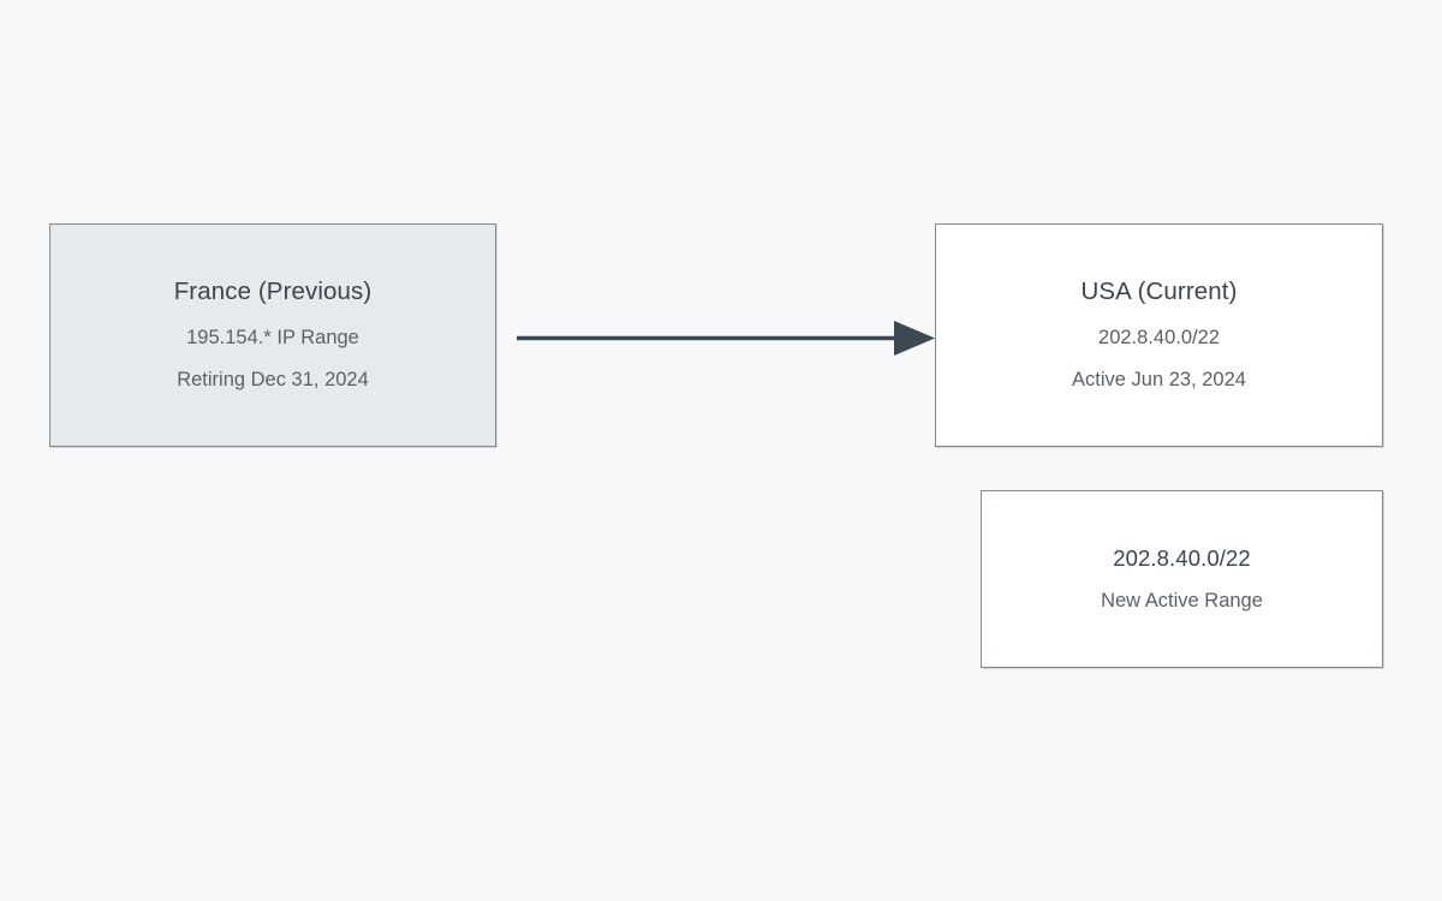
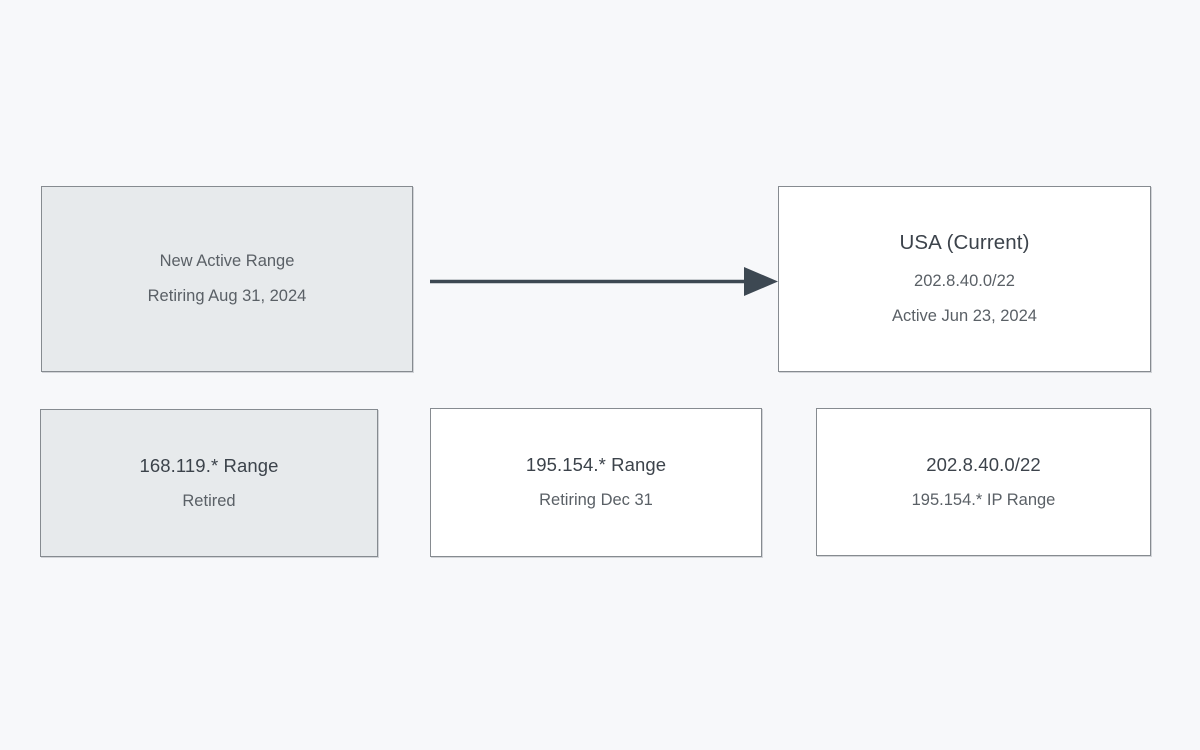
- France (Previous)
- 195.154.* IP Range
+ New Active Range
- Retiring Dec 31, 2024
+ Retiring Aug 31, 2024
  USA (Current)
  202.8.40.0/22
  Active Jun 23, 2024
+ 168.119.* Range
+ Retired
+ 195.154.* Range
+ Retiring Dec 31
  202.8.40.0/22
- New Active Range
+ 195.154.* IP Range
